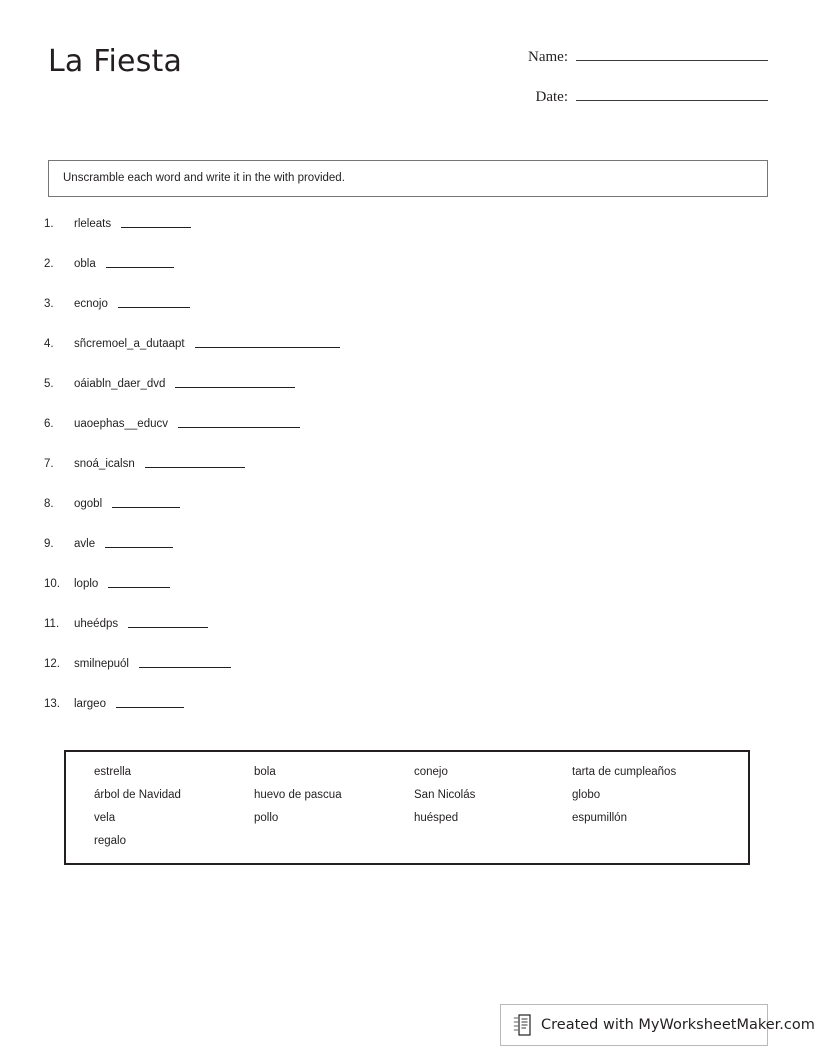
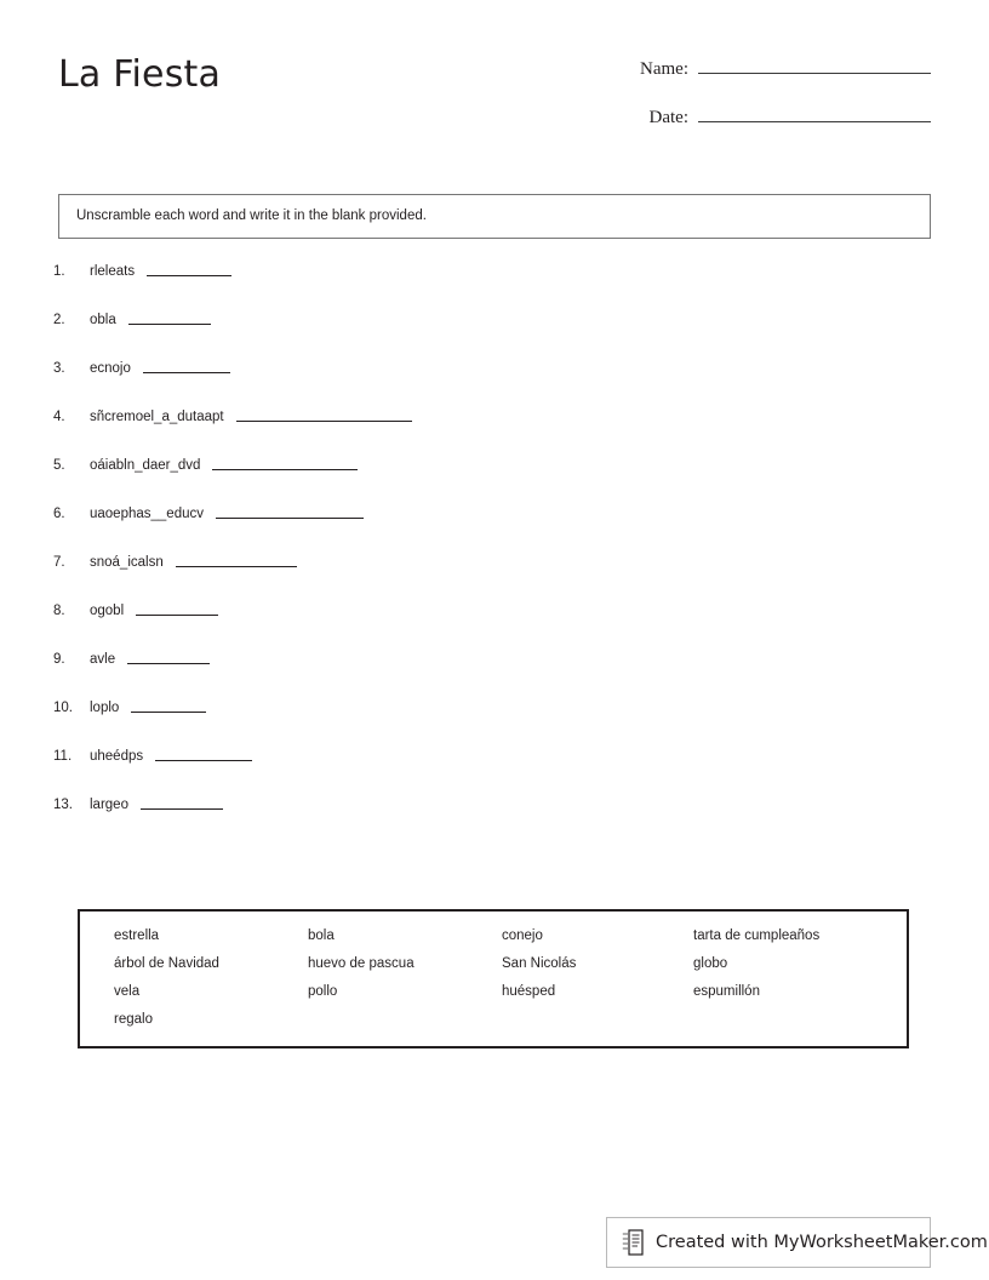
  La Fiesta
  Name:
  Date:
- Unscramble each word and write it in the with provided.
+ Unscramble each word and write it in the blank provided.
  1.
  rleleats
  2.
  obla
  3.
  ecnojo
  4.
  sñcremoel_a_dutaapt
  5.
  oáiabln_daer_dvd
  6.
  uaoephas__educv
  7.
  snoá_icalsn
  8.
  ogobl
  9.
  avle
  10.
  loplo
  11.
  uheédps
- 12.
- smilnepuól
  13.
  largeo
  estrella
  bola
  conejo
  tarta de cumpleaños
  árbol de Navidad
  huevo de pascua
  San Nicolás
  globo
  vela
  pollo
  huésped
  espumillón
  regalo
  Created with MyWorksheetMaker.com
